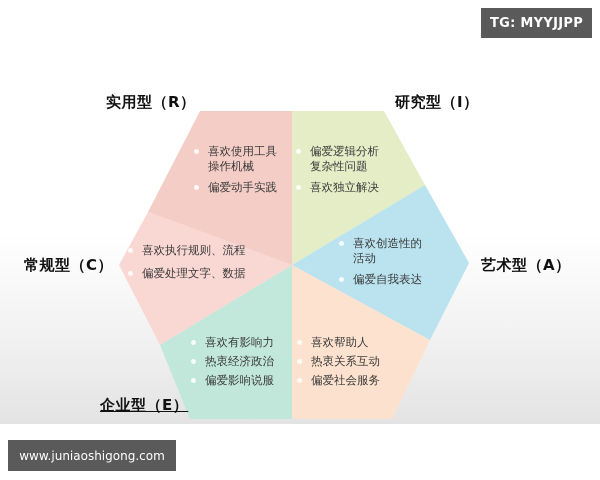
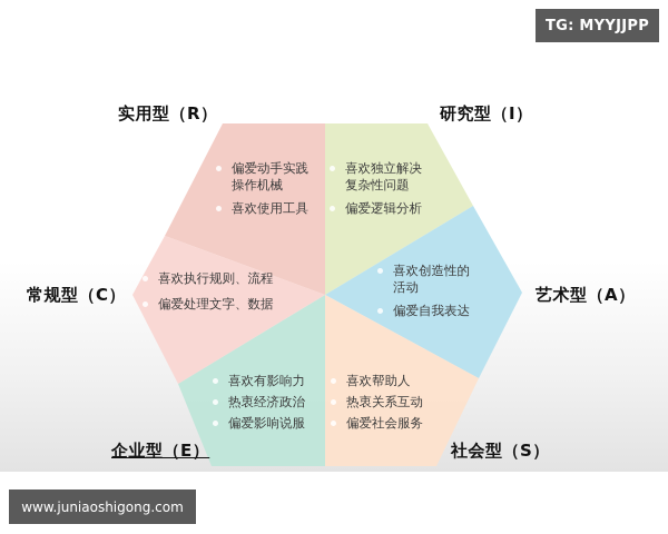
  实用型（R）
  研究型（I）
  艺术型（A）
  常规型（C）
  企业型（E）
+ 社会型（S）
- 喜欢使用工具
+ 偏爱动手实践
  操作机械
- 偏爱动手实践
+ 喜欢使用工具
- 偏爱逻辑分析
+ 喜欢独立解决
  复杂性问题
- 喜欢独立解决
+ 偏爱逻辑分析
  喜欢创造性的
  活动
  偏爱自我表达
  喜欢执行规则、流程
  偏爱处理文字、数据
  喜欢有影响力
  热衷经济政治
  偏爱影响说服
  喜欢帮助人
  热衷关系互动
  偏爱社会服务
  TG: MYYJJPP
  www.juniaoshigong.com
